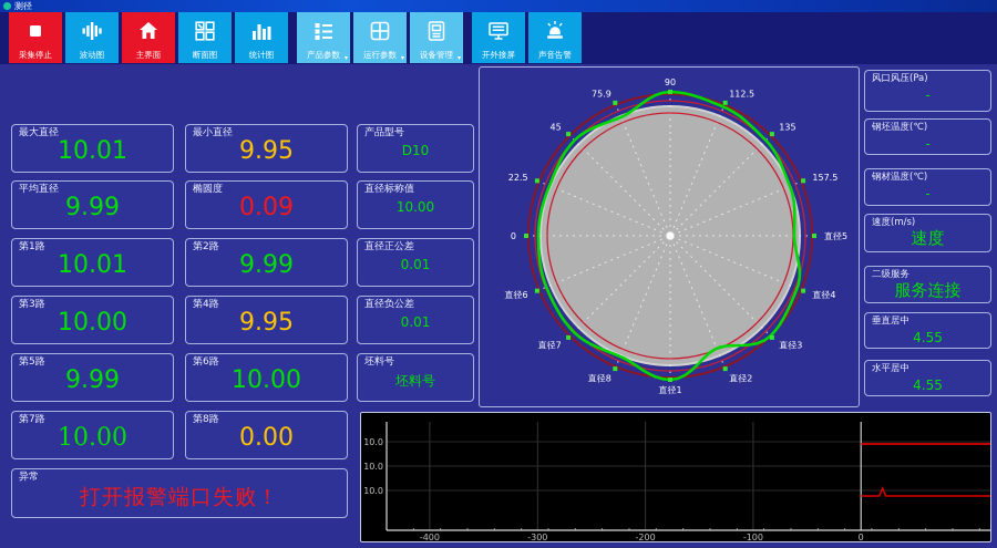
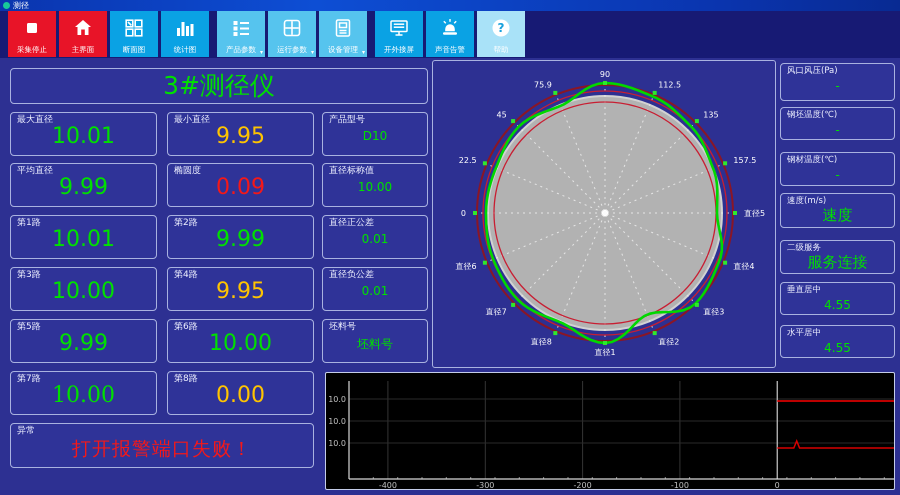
  测径
  采集停止
- 波动图
  主界面
  断面图
  统计图
  产品参数
  运行参数
  设备管理
  开外接屏
  声音告警
+ ?
+ 帮助
+ 3#测径仪
  最大直径
  10.01
  最小直径
  9.95
  产品型号
  D10
  平均直径
  9.99
  椭圆度
  0.09
  直径标称值
  10.00
  第1路
  10.01
  第2路
  9.99
  直径正公差
  0.01
  第3路
  10.00
  第4路
  9.95
  直径负公差
  0.01
  第5路
  9.99
  第6路
  10.00
  坯料号
  坯料号
  第7路
  10.00
  第8路
  0.00
  异常
  打开报警端口失败！
  风口风压(Pa)
  -
  钢坯温度(℃)
  -
  钢材温度(℃)
  -
  速度(m/s)
  速度
  二级服务
  服务连接
  垂直居中
  4.55
  水平居中
  4.55
  直径5
  157.5
  135
  112.5
  90
  75.9
  45
  22.5
  0
  直径6
  直径7
  直径8
  直径1
  直径2
  直径3
  直径4
  10.0
  10.0
  10.0
  -400
  -300
  -200
  -100
  0
